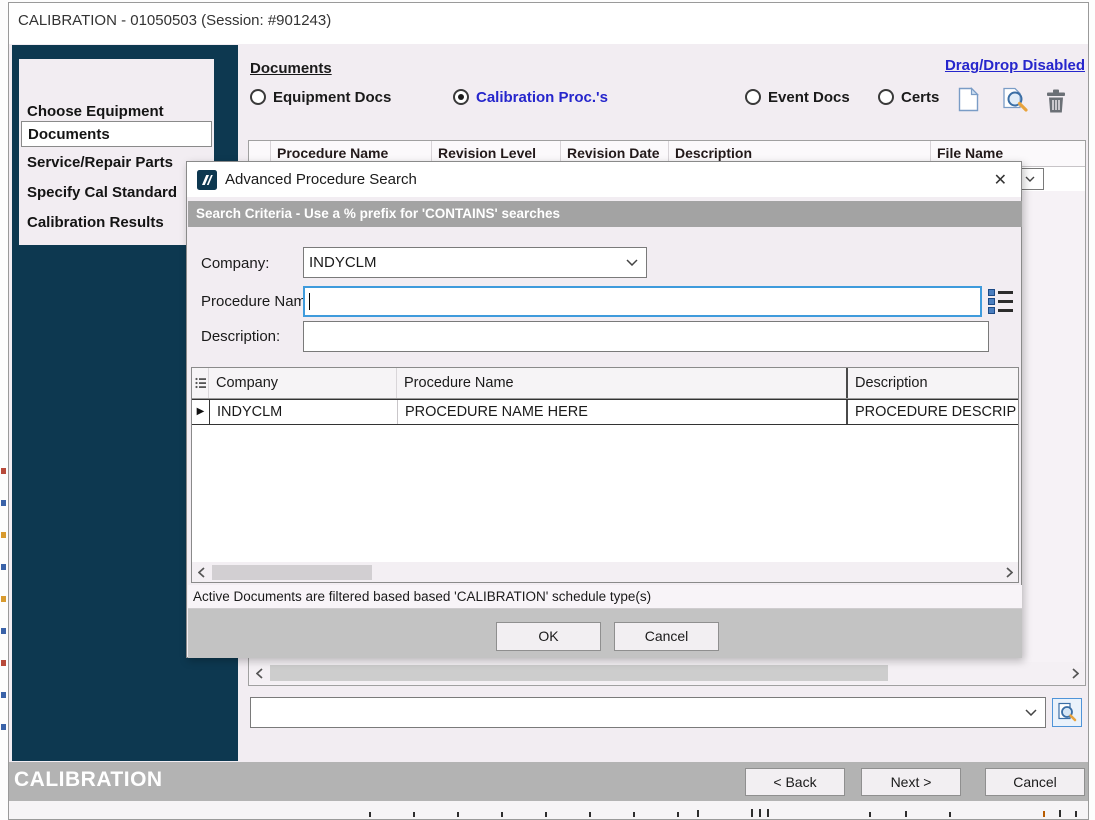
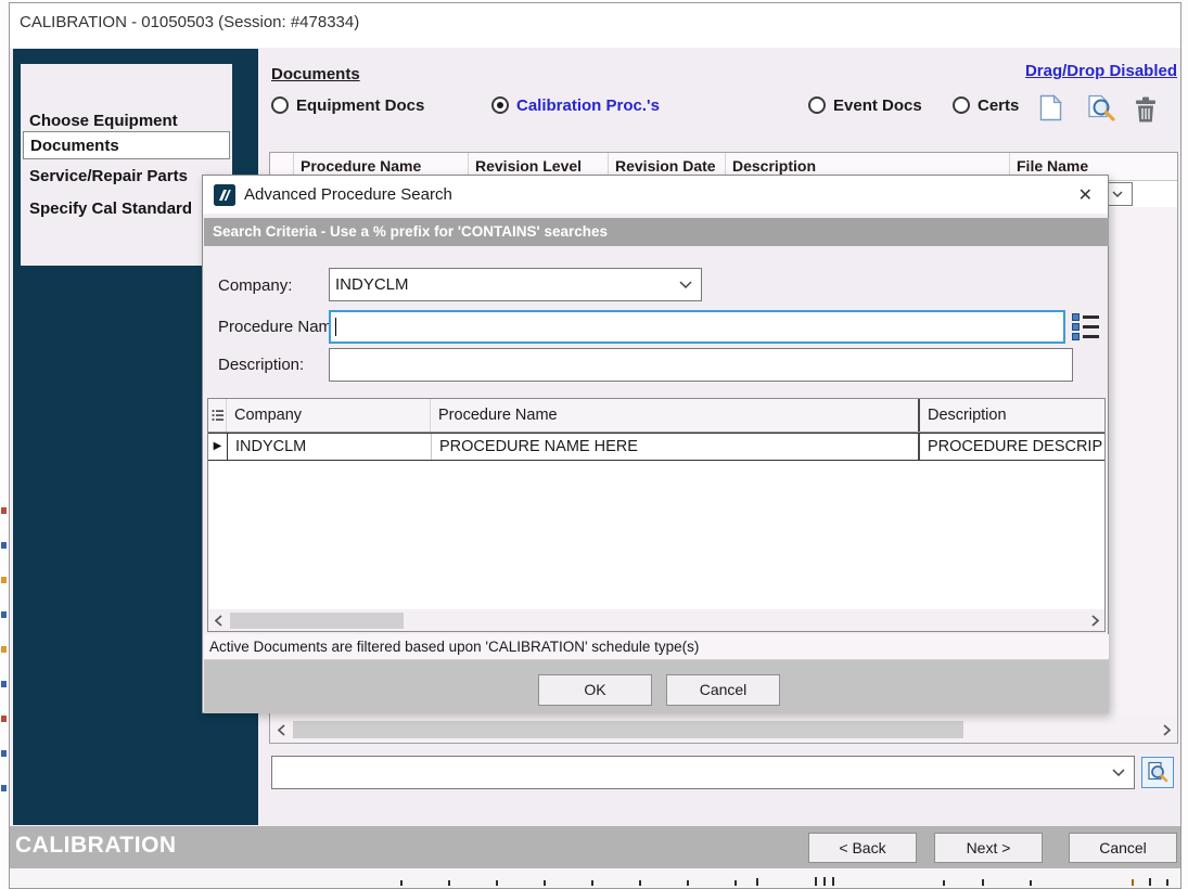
- CALIBRATION - 01050503 (Session: #901243)
+ CALIBRATION - 01050503 (Session: #478334)
  Choose Equipment
  Documents
  Service/Repair Parts
  Specify Cal Standard
- Calibration Results
  Documents
  Drag/Drop Disabled
  Equipment Docs
  Calibration Proc.'s
  Event Docs
  Certs
  Procedure Name
  Revision Level
  Revision Date
  Description
  File Name
  CALIBRATION
  < Back
  Next >
  Cancel
  Advanced Procedure Search
  ✕
  Search Criteria - Use a % prefix for 'CONTAINS' searches
  Company:
  INDYCLM
  Procedure Nam
  Description:
  Company
  Procedure Name
  Description
  ▶
  INDYCLM
  PROCEDURE NAME HERE
  PROCEDURE DESCRIP
- Active Documents are filtered based based 'CALIBRATION' schedule type(s)
+ Active Documents are filtered based upon 'CALIBRATION' schedule type(s)
  OK
  Cancel
